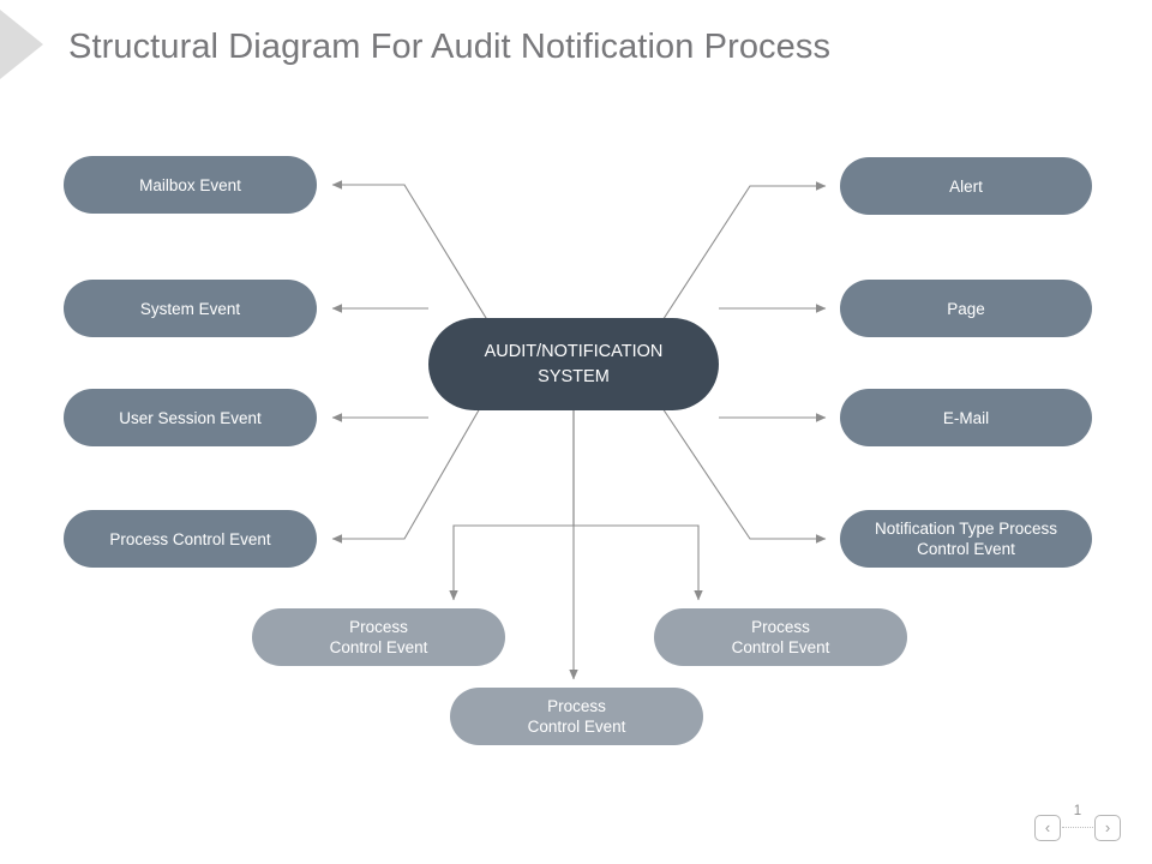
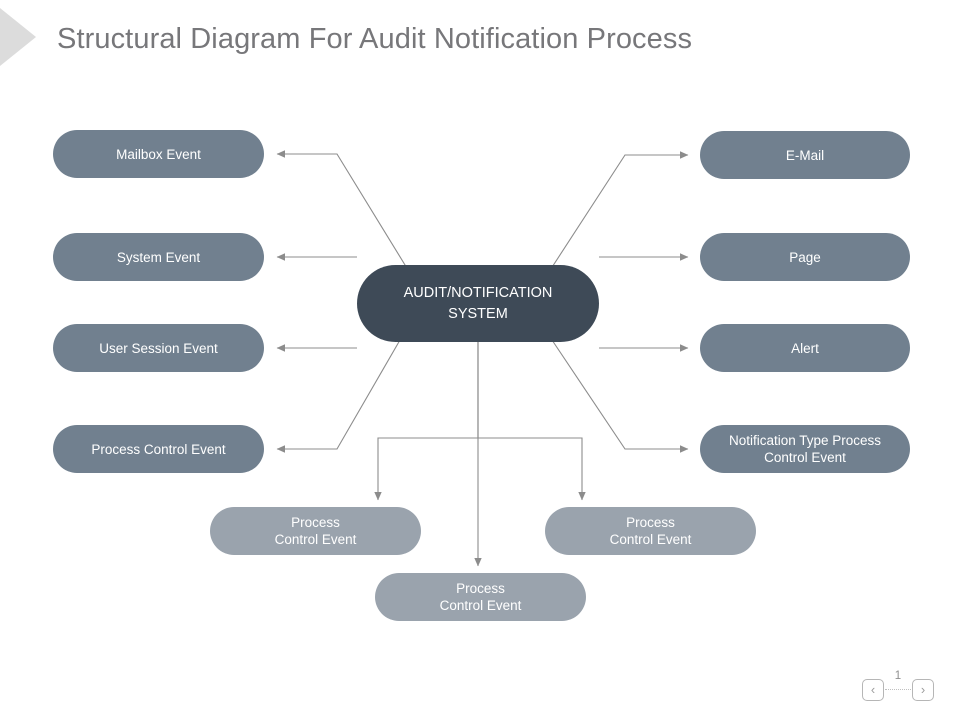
  Structural Diagram For Audit Notification Process
  AUDIT/NOTIFICATION
  SYSTEM
  Mailbox Event
  System Event
  User Session Event
  Process Control Event
- Alert
+ E-Mail
  Page
- E-Mail
+ Alert
  Notification Type Process
  Control Event
  Process
  Control Event
  Process
  Control Event
  Process
  Control Event
  1
  ‹
  ›
